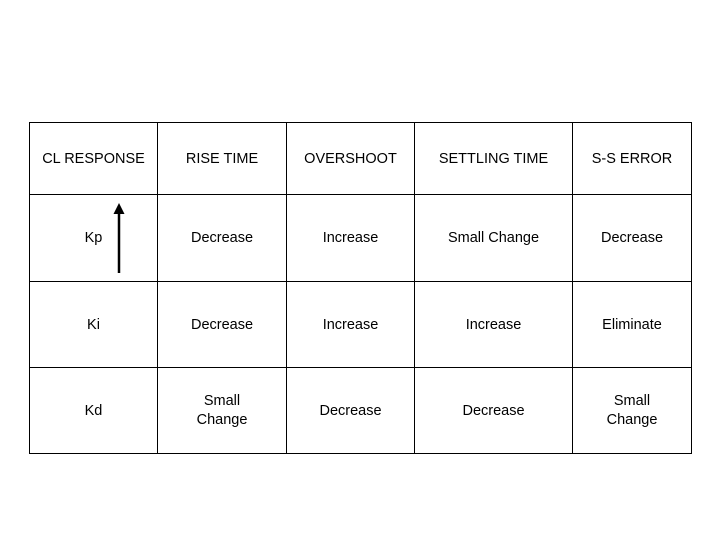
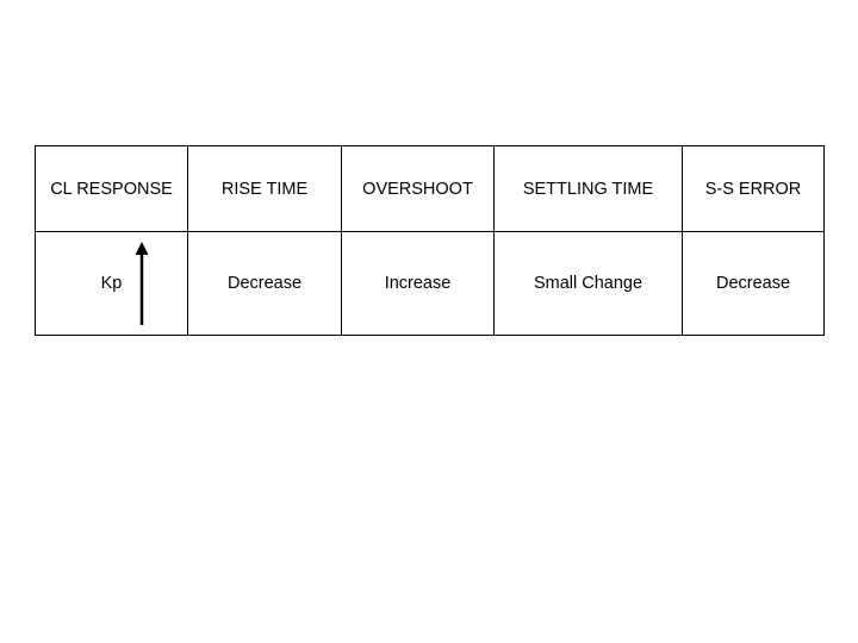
  CL RESPONSE	RISE TIME	OVERSHOOT	SETTLING TIME	S-S ERROR
  Kp	Decrease	Increase	Small Change	Decrease
- Ki	Decrease	Increase	Increase	Eliminate
- Kd	Small Change	Decrease	Decrease	Small Change
